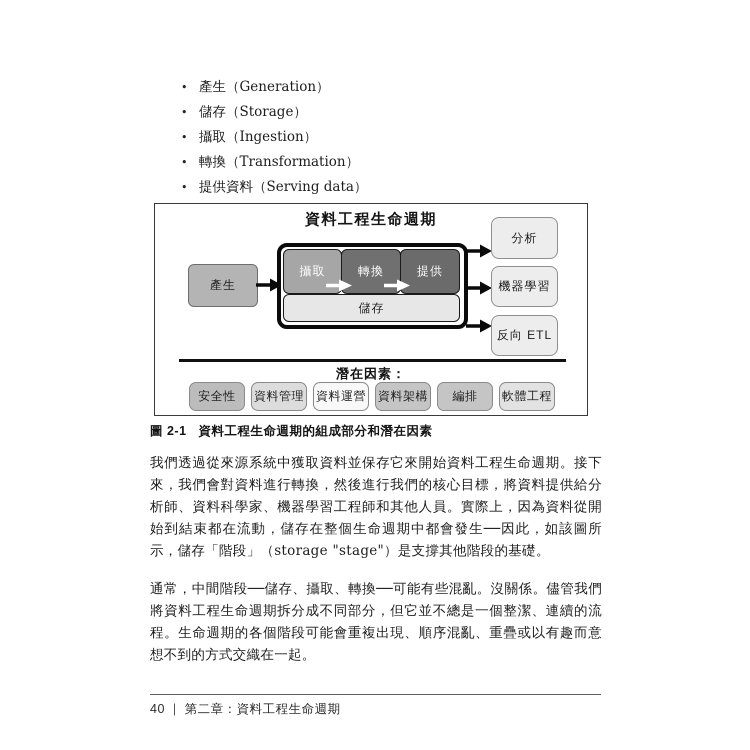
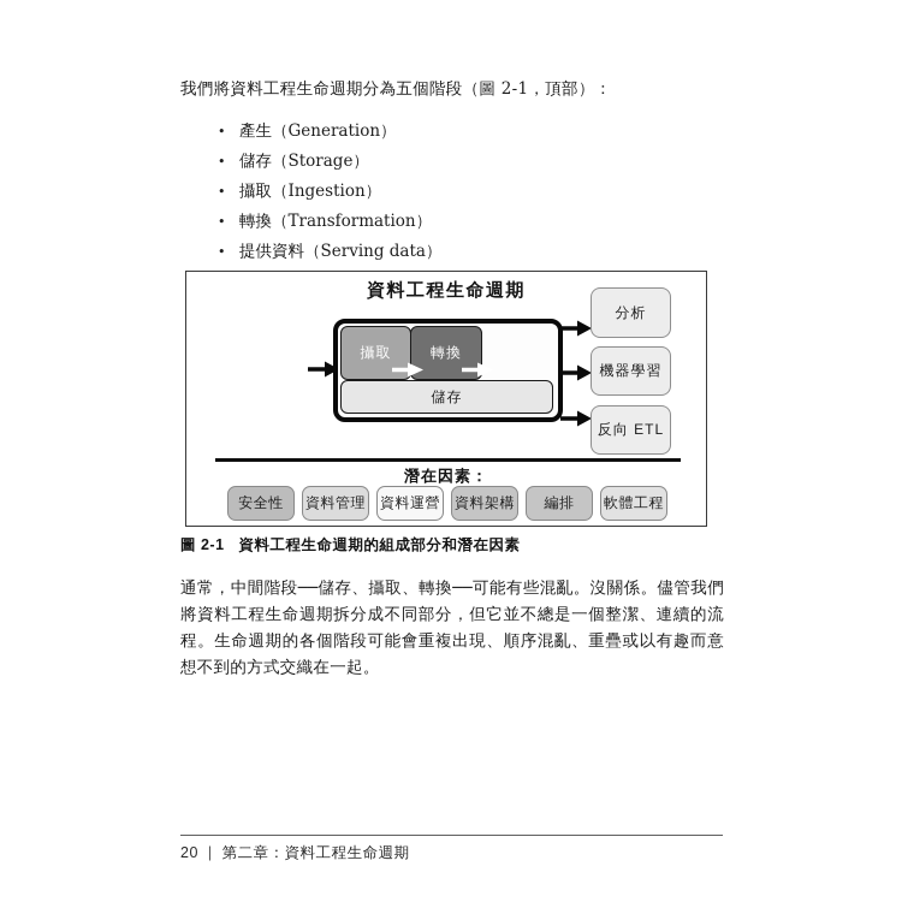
+ 我們將資料工程生命週期分為五個階段（圖 2-1，頂部）：
  •
  產生（Generation）
  •
  儲存（Storage）
  •
  攝取（Ingestion）
  •
  轉換（Transformation）
  •
  提供資料（Serving data）
  資料工程生命週期
- 產生
  攝取
  轉換
- 提供
  儲存
  分析
  機器學習
  反向 ETL
  潛在因素：
  安全性
  資料管理
  資料運營
  資料架構
  編排
  軟體工程
  圖 2-1 資料工程生命週期的組成部分和潛在因素
- 我們透過從來源系統中獲取資料並保存它來開始資料工程生命週期。接下來，我們會對資料進行轉換，然後進行我們的核心目標，將資料提供給分析師、資料科學家、機器學習工程師和其他人員。實際上，因為資料從開始到結束都在流動，儲存在整個生命週期中都會發生──因此，如該圖所示，儲存「階段」（storage "stage"）是支撐其他階段的基礎。
  通常，中間階段──儲存、攝取、轉換──可能有些混亂。沒關係。儘管我們將資料工程生命週期拆分成不同部分，但它並不總是一個整潔、連續的流程。生命週期的各個階段可能會重複出現、順序混亂、重疊或以有趣而意想不到的方式交織在一起。
- 40 | 第二章：資料工程生命週期
+ 20 | 第二章：資料工程生命週期
